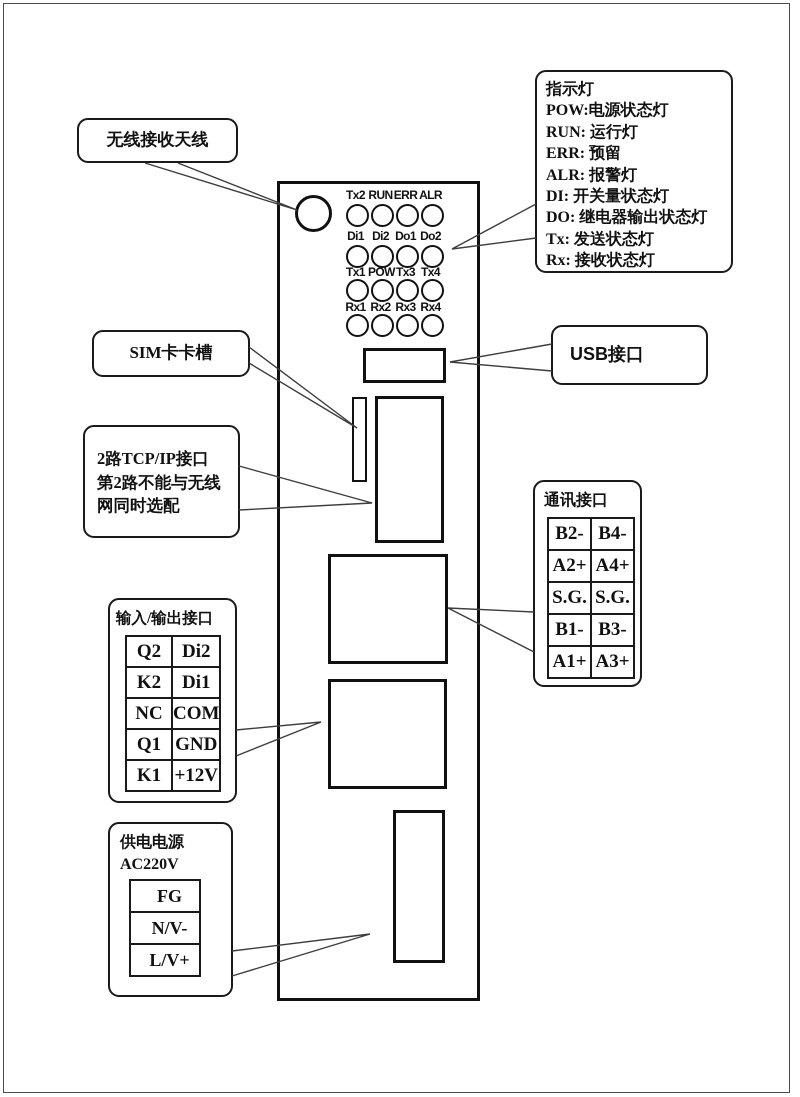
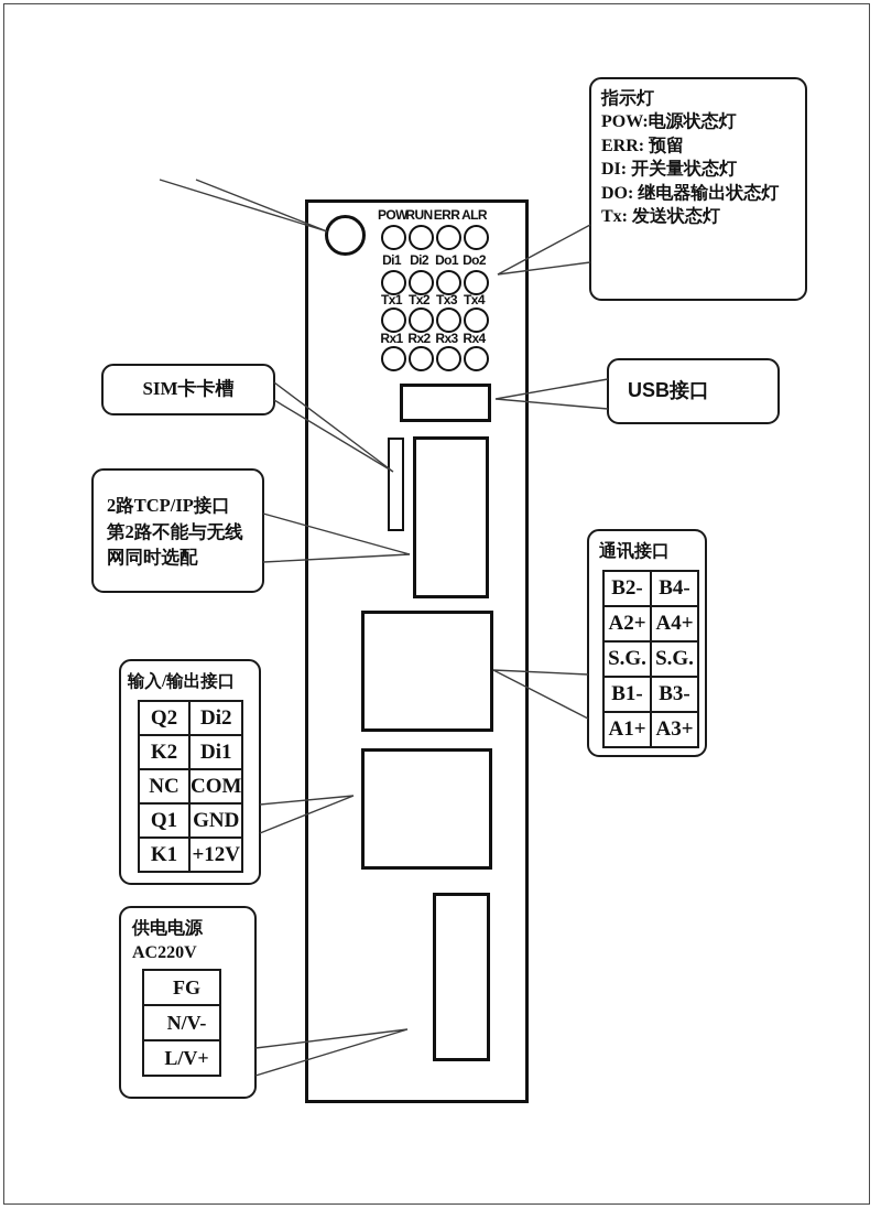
- Tx2
+ POW
  RUN
  ERR
  ALR
  Di1
  Di2
  Do1
  Do2
  Tx1
- POW
+ Tx2
  Tx3
  Tx4
  Rx1
  Rx2
  Rx3
  Rx4
- 无线接收天线
  指示灯
  POW:电源状态灯
- RUN: 运行灯
  ERR: 预留
- ALR: 报警灯
  DI: 开关量状态灯
  DO: 继电器输出状态灯
  Tx: 发送状态灯
- Rx: 接收状态灯
  SIM卡卡槽
  USB接口
  2路TCP/IP接口
  第2路不能与无线
  网同时选配
  通讯接口
  B2-	B4-
  A2+	A4+
  S.G.	S.G.
  B1-	B3-
  A1+	A3+
  输入/输出接口
  Q2	Di2
  K2	Di1
  NC	COM
  Q1	GND
  K1	+12V
  供电电源
  AC220V
  FG
  N/V-
  L/V+
